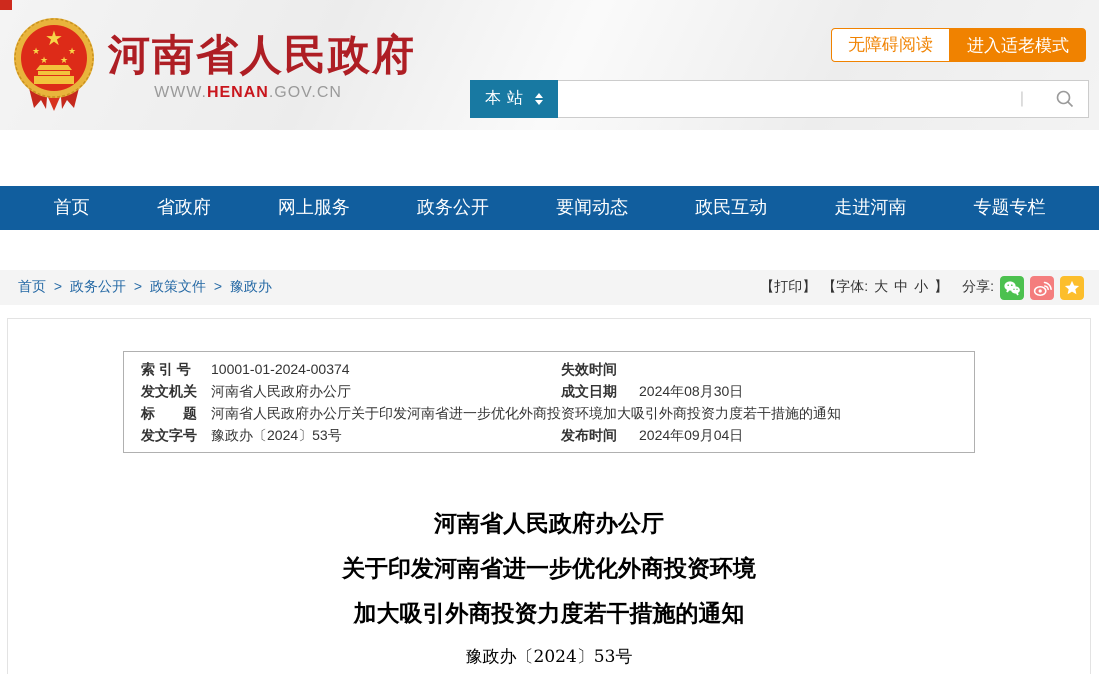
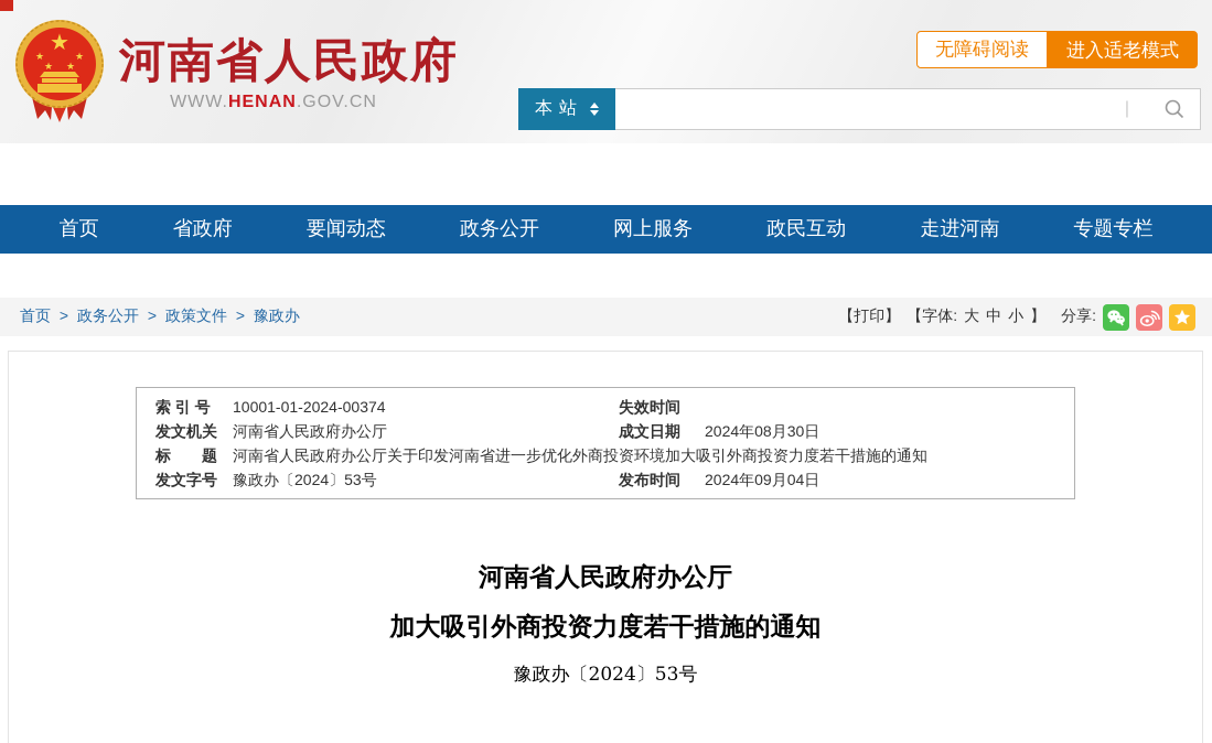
  ★
  ★
  ★
  ★
  ★
  河南省人民政府
  WWW.HENAN.GOV.CN
  无障碍阅读
  进入适老模式
  本站
  |
  首页
  省政府
- 网上服务
+ 要闻动态
  政务公开
- 要闻动态
+ 网上服务
  政民互动
  走进河南
  专题专栏
  首页 > 政务公开 > 政策文件 > 豫政办
  【打印】
  【字体:
  大
  中
  小
  】
  分享:
  索 引 号
  10001-01-2024-00374
  失效时间
  发文机关
  河南省人民政府办公厅
  成文日期
  2024年08月30日
  标 题
  河南省人民政府办公厅关于印发河南省进一步优化外商投资环境加大吸引外商投资力度若干措施的通知
  发文字号
  豫政办〔2024〕53号
  发布时间
  2024年09月04日
  河南省人民政府办公厅
- 关于印发河南省进一步优化外商投资环境
  加大吸引外商投资力度若干措施的通知
  豫政办〔2024〕53号
